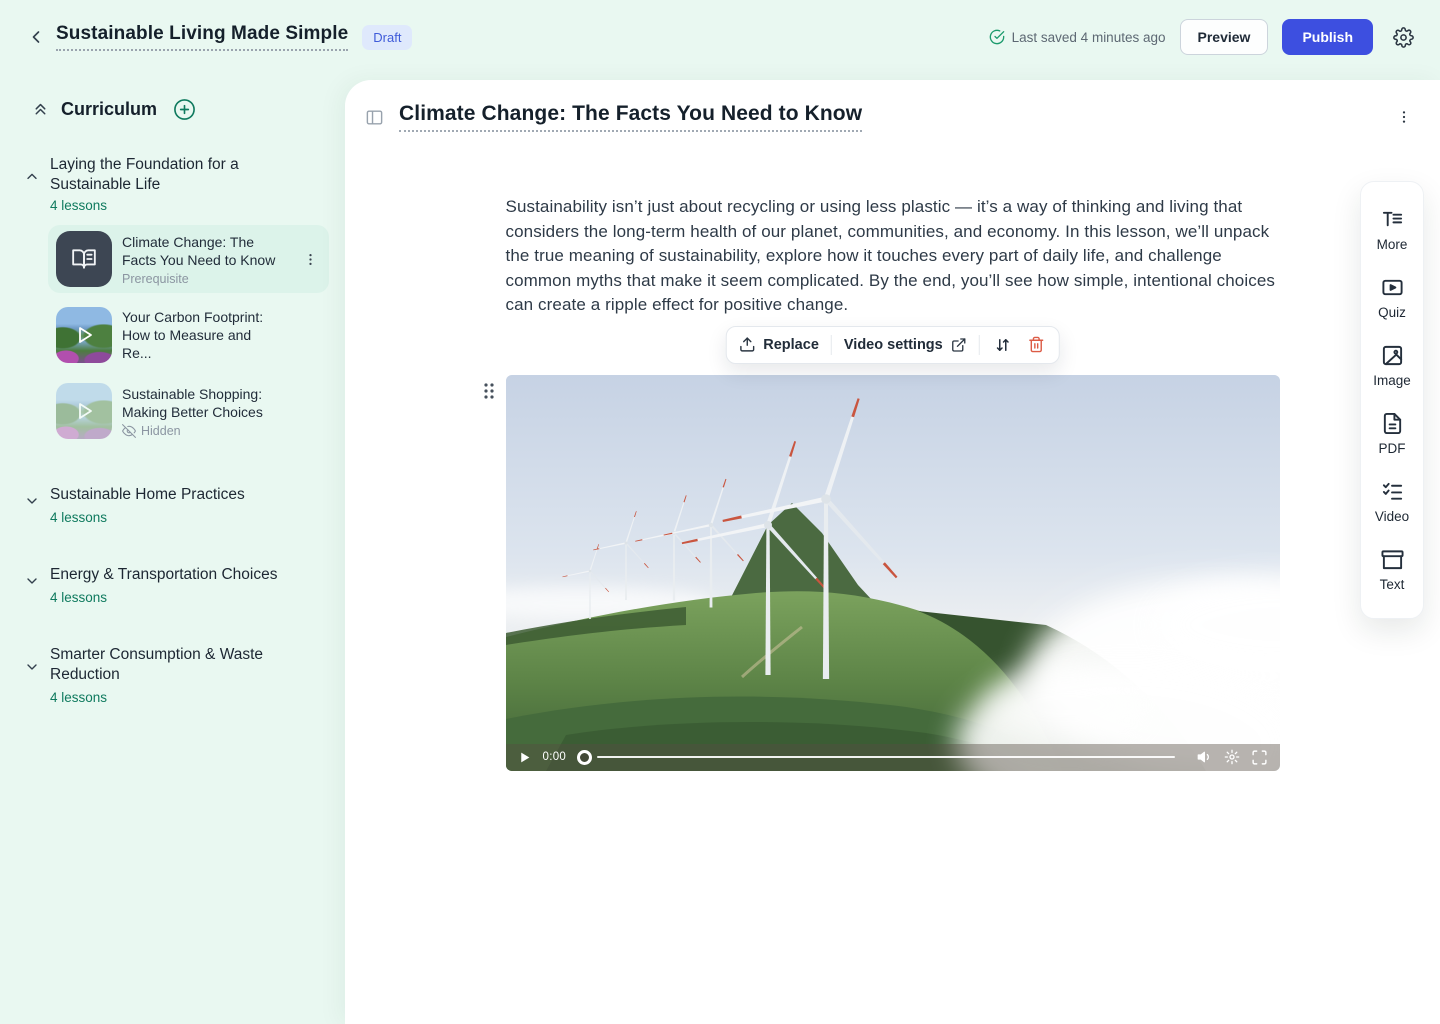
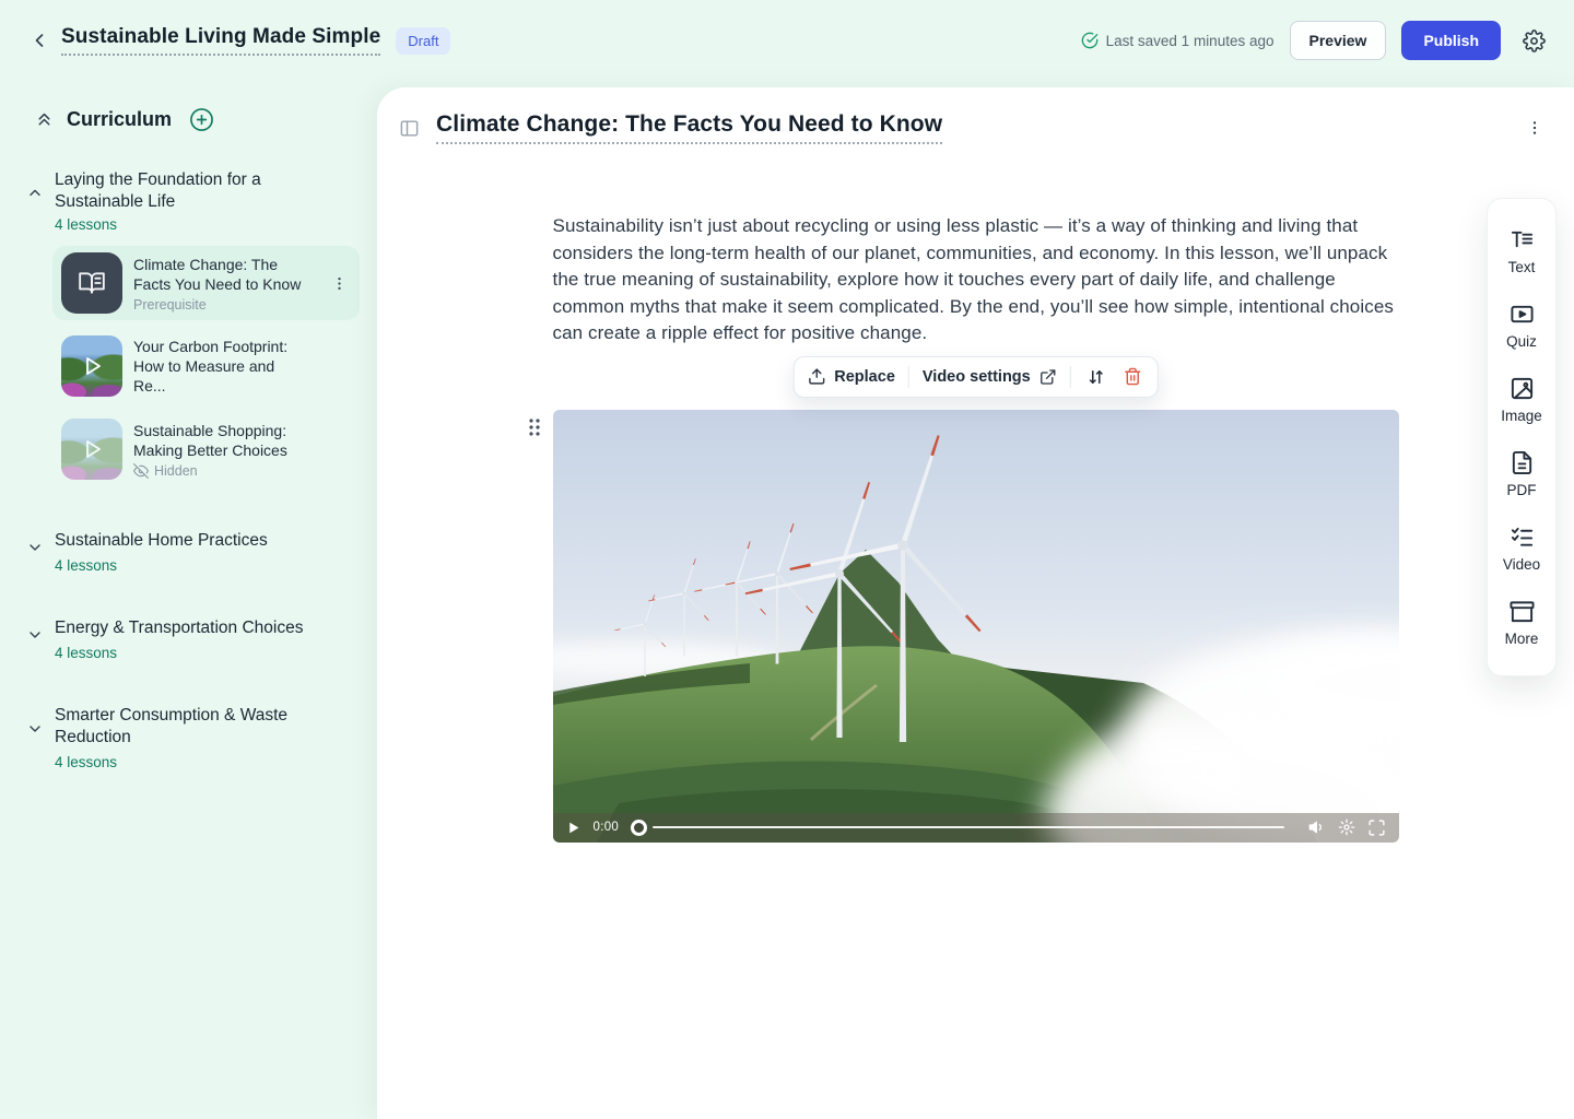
  Sustainable Living Made Simple
  Draft
- Last saved 4 minutes ago
+ Last saved 1 minutes ago
  Preview
  Publish
  Curriculum
  Laying the Foundation for a Sustainable Life
  4 lessons
  Climate Change: The Facts You Need to Know
  Prerequisite
  Your Carbon Footprint: How to Measure and Re...
  Sustainable Shopping: Making Better Choices
  Hidden
  Sustainable Home Practices
  4 lessons
  Energy & Transportation Choices
  4 lessons
  Smarter Consumption & Waste Reduction
  4 lessons
  Climate Change: The Facts You Need to Know
  Sustainability isn’t just about recycling or using less plastic — it’s a way of thinking and living that considers the long-term health of our planet, communities, and economy. In this lesson, we’ll unpack the true meaning of sustainability, explore how it touches every part of daily life, and challenge common myths that make it seem complicated. By the end, you’ll see how simple, intentional choices can create a ripple effect for positive change.
  Replace
  Video settings
  0:00
- More
+ Text
  Quiz
  Image
  PDF
  Video
- Text
+ More
